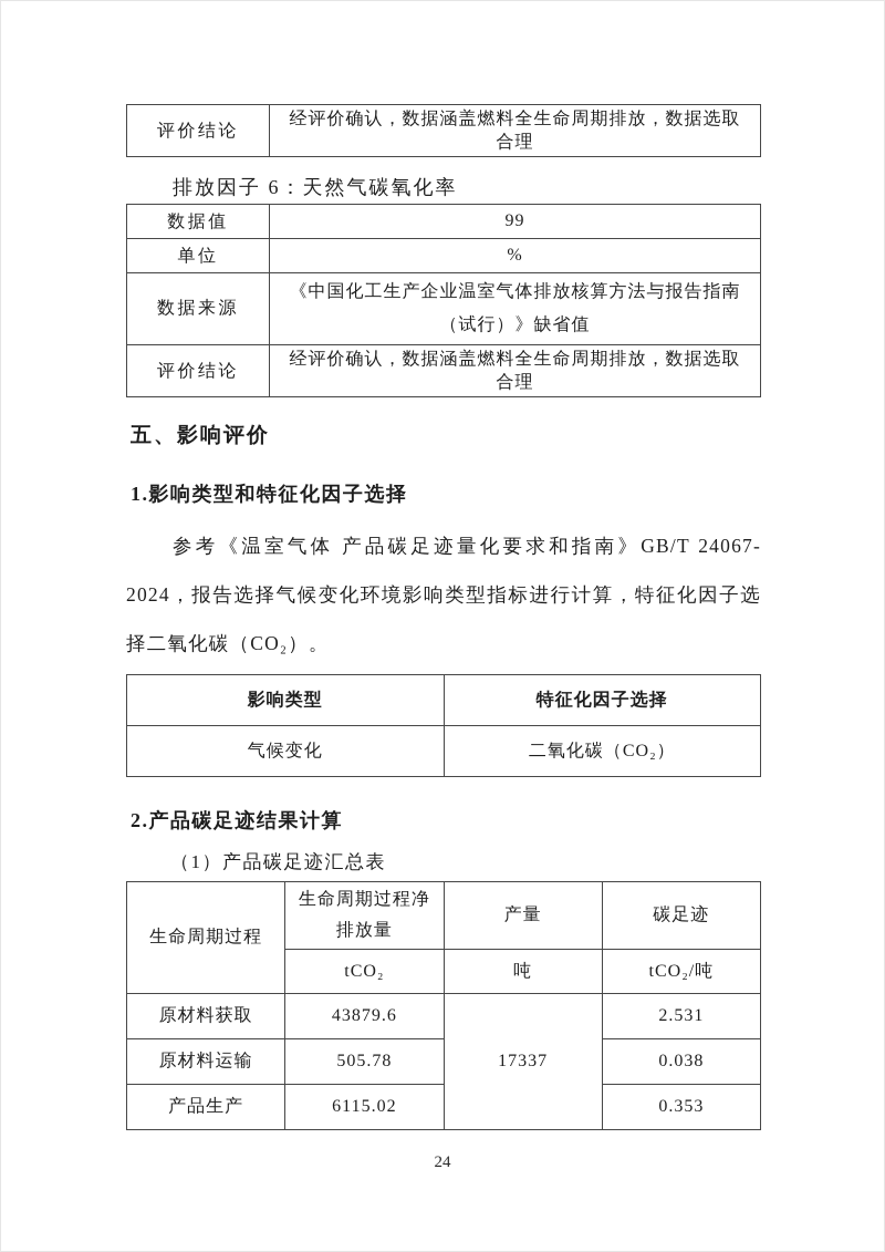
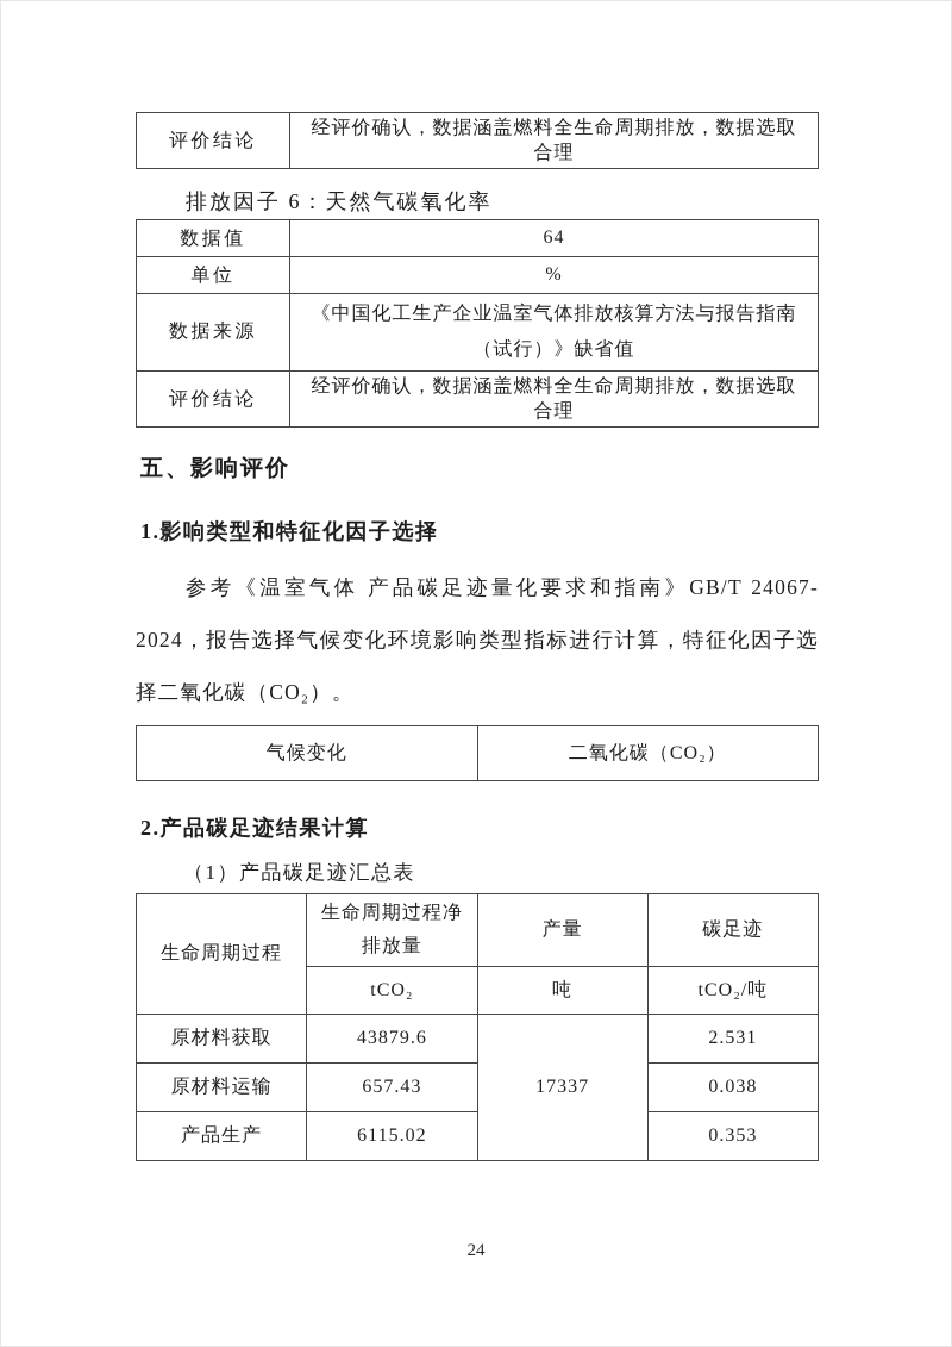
  评价结论	经评价确认，数据涵盖燃料全生命周期排放，数据选取合理
  排放因子 6：天然气碳氧化率
- 数据值	99
+ 数据值	64
  单位	%
  数据来源	《中国化工生产企业温室气体排放核算方法与报告指南（试行）》缺省值
  评价结论	经评价确认，数据涵盖燃料全生命周期排放，数据选取合理
  五、影响评价
  1.影响类型和特征化因子选择
  参考《温室气体 产品碳足迹量化要求和指南》GB/T 24067-2024，报告选择气候变化环境影响类型指标进行计算，特征化因子选择二氧化碳（CO₂）。
- 影响类型	特征化因子选择
  气候变化	二氧化碳（CO₂）
  2.产品碳足迹结果计算
  （1）产品碳足迹汇总表
  生命周期过程	生命周期过程净排放量	产量	碳足迹
  tCO₂	吨	tCO₂/吨
  原材料获取	43879.6	17337	2.531
- 原材料运输	505.78	0.038
+ 原材料运输	657.43	0.038
  产品生产	6115.02	0.353
  24
